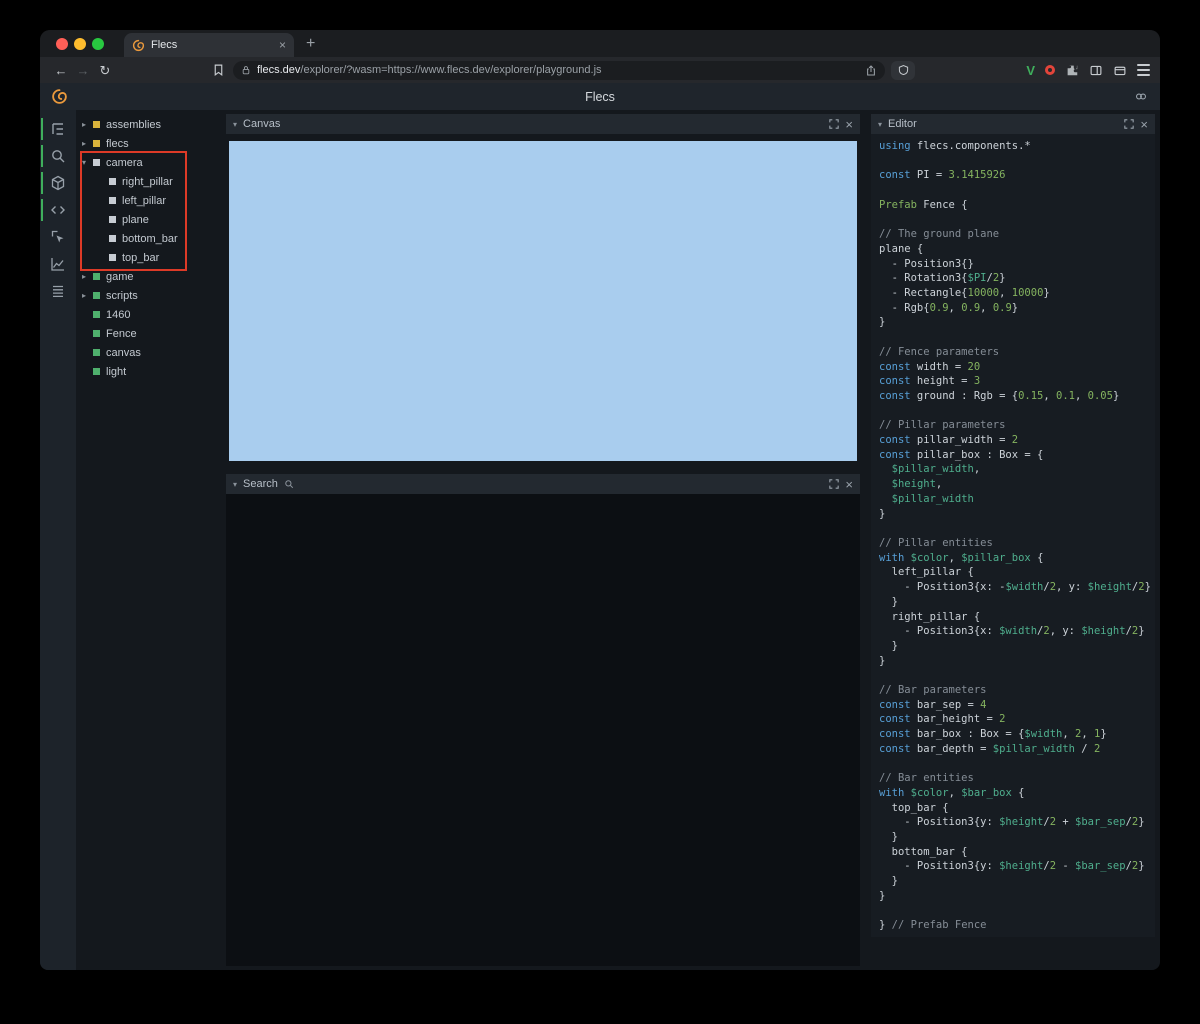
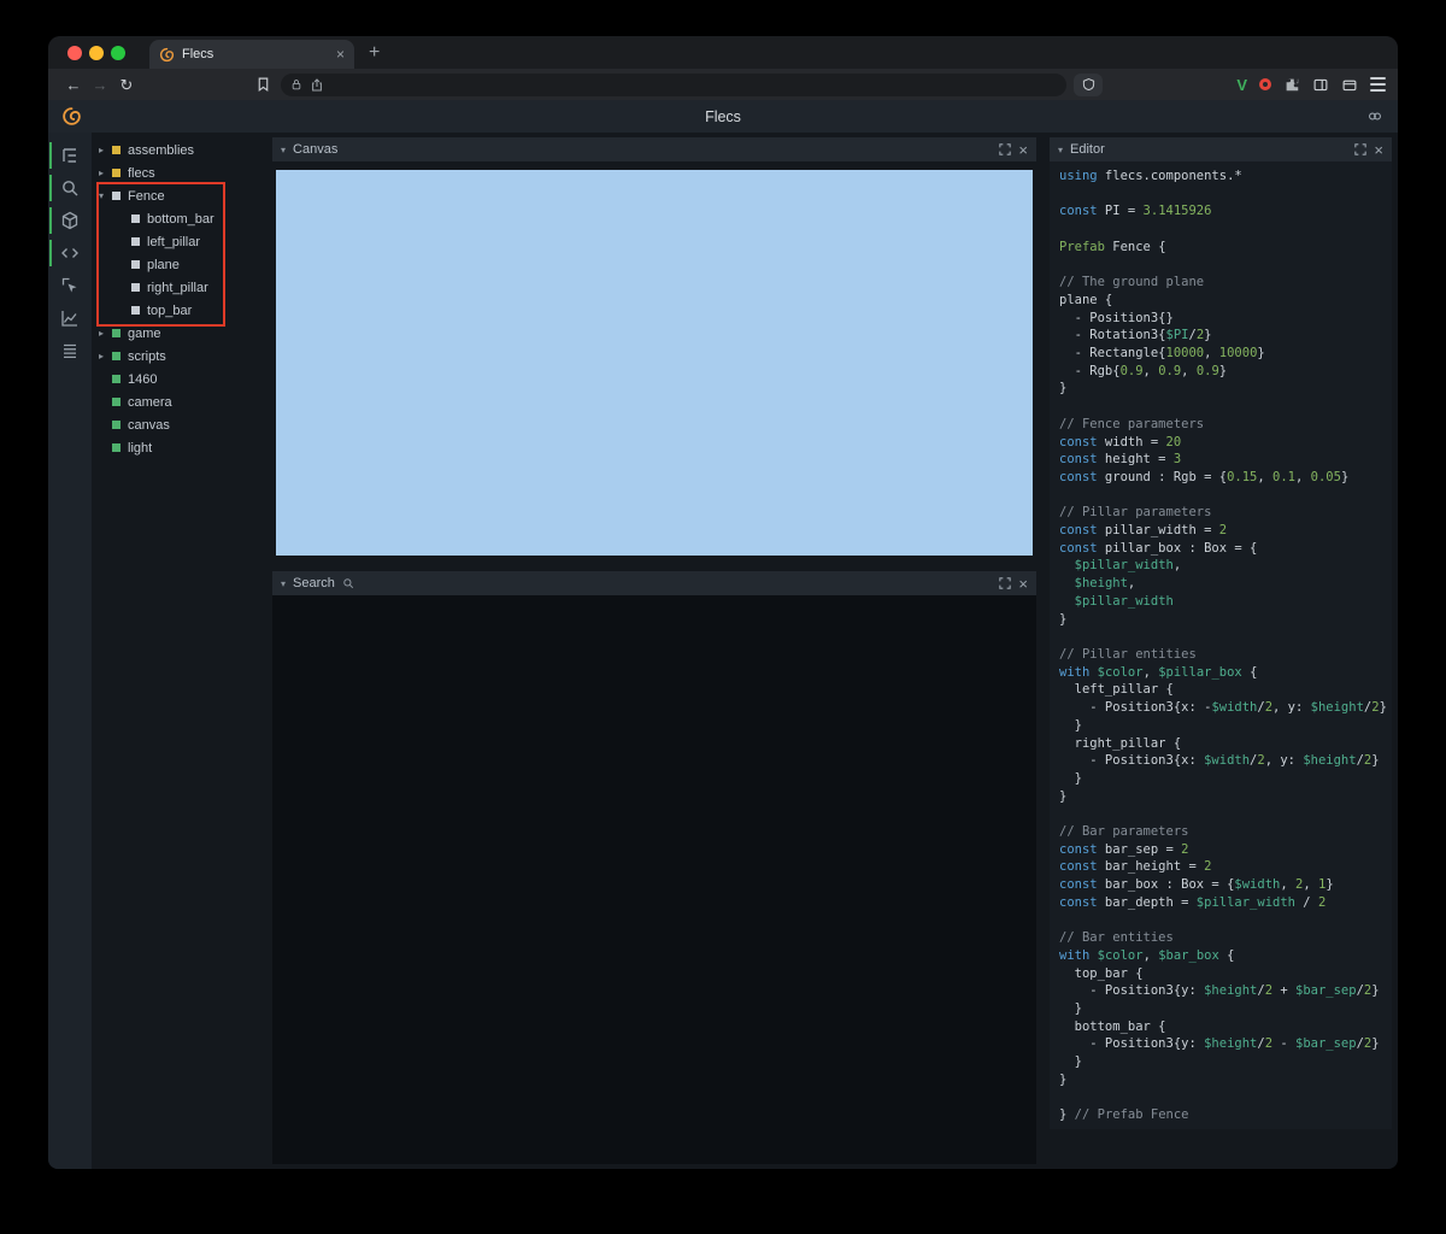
  Flecs
  ×
  +
  ←
  →
  ↻
- flecs.dev/explorer/?wasm=https://www.flecs.dev/explorer/playground.js
  V
  Flecs
  ▸
  assemblies
  ▸
  flecs
  ▾
- camera
+ Fence
- right_pillar
+ bottom_bar
  left_pillar
  plane
- bottom_bar
+ right_pillar
  top_bar
  ▸
  game
  ▸
  scripts
  1460
- Fence
+ camera
  canvas
  light
  ▾
  Canvas
  ×
  ▾
  Search
  ×
  ▾
  Editor
  ×
  using flecs.components.*
  const PI = 3.1415926
  Prefab Fence {
  // The ground plane
  plane {
  - Position3{}
  - Rotation3{$PI/2}
  - Rectangle{10000, 10000}
  - Rgb{0.9, 0.9, 0.9}
  }
  // Fence parameters
  const width = 20
  const height = 3
  const ground : Rgb = {0.15, 0.1, 0.05}
  // Pillar parameters
  const pillar_width = 2
  const pillar_box : Box = {
  $pillar_width,
  $height,
  $pillar_width
  }
  // Pillar entities
  with $color, $pillar_box {
  left_pillar {
  - Position3{x: -$width/2, y: $height/2}
  }
  right_pillar {
  - Position3{x: $width/2, y: $height/2}
  }
  }
  // Bar parameters
- const bar_sep = 4
+ const bar_sep = 2
  const bar_height = 2
  const bar_box : Box = {$width, 2, 1}
  const bar_depth = $pillar_width / 2
  // Bar entities
  with $color, $bar_box {
  top_bar {
  - Position3{y: $height/2 + $bar_sep/2}
  }
  bottom_bar {
  - Position3{y: $height/2 - $bar_sep/2}
  }
  }
  } // Prefab Fence
